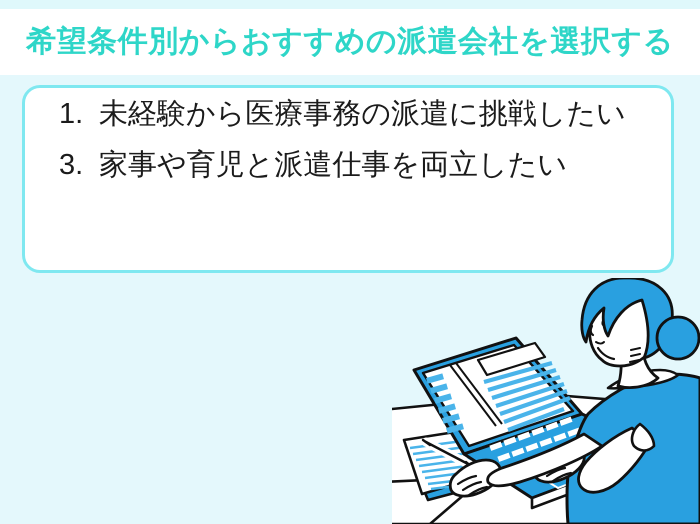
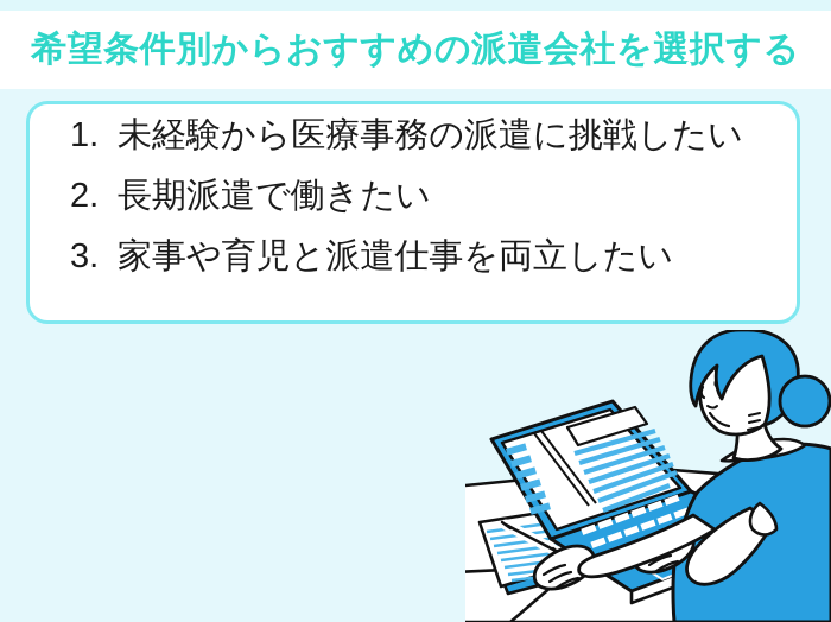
  希望条件別からおすすめの派遣会社を選択する
  1.
  未経験から医療事務の派遣に挑戦したい
+ 2.
+ 長期派遣で働きたい
  3.
  家事や育児と派遣仕事を両立したい
